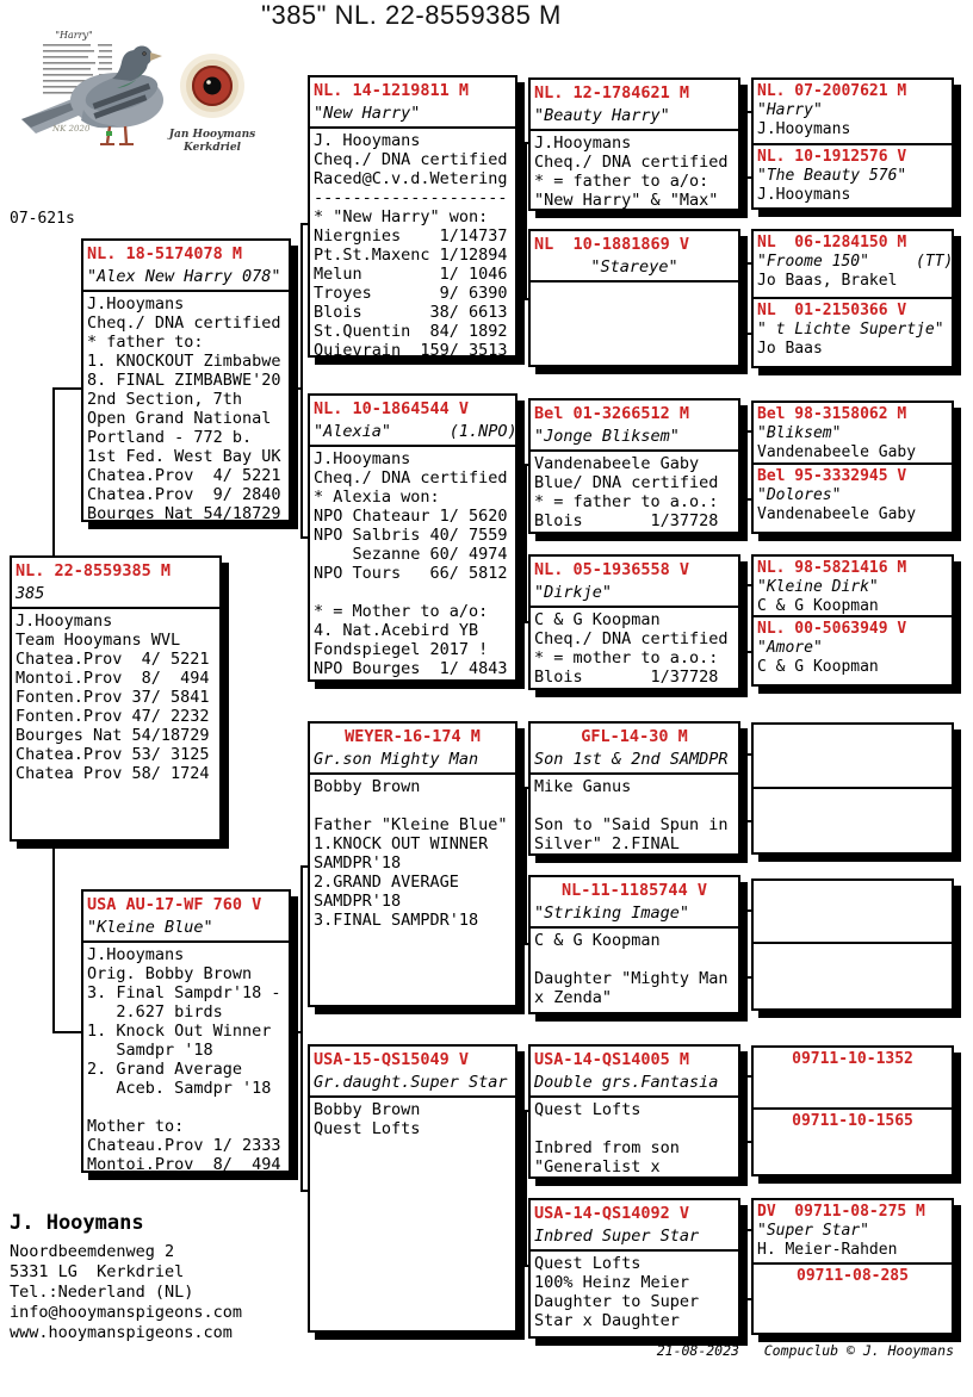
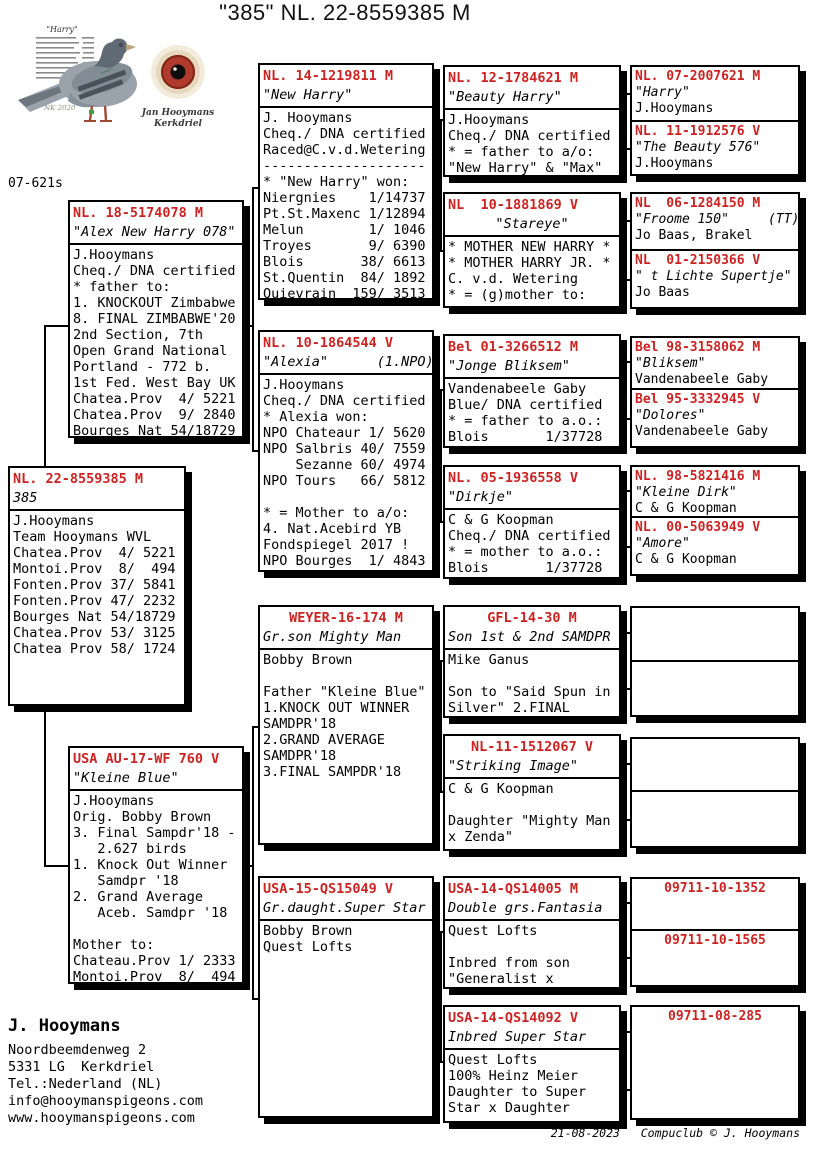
  "385" NL. 22-8559385 M
  "Harry"
  Jan Hooymans
  Kerkdriel
  NK 2020
  07-621s
  NL. 18-5174078 M
  "Alex New Harry 078"
  J.Hooymans
  Cheq./ DNA certified
  * father to:
  1. KNOCKOUT Zimbabwe
  8. FINAL ZIMBABWE'20
  2nd Section, 7th
  Open Grand National
  Portland - 772 b.
  1st Fed. West Bay UK
  Chatea.Prov 4/ 5221
  Chatea.Prov 9/ 2840
  Bourges Nat 54/18729
  NL. 22-8559385 M
  385
  J.Hooymans
  Team Hooymans WVL
  Chatea.Prov 4/ 5221
  Montoi.Prov 8/ 494
  Fonten.Prov 37/ 5841
  Fonten.Prov 47/ 2232
  Bourges Nat 54/18729
  Chatea.Prov 53/ 3125
  Chatea Prov 58/ 1724
  USA AU-17-WF 760 V
  "Kleine Blue"
  J.Hooymans
  Orig. Bobby Brown
  3. Final Sampdr'18 -
  2.627 birds
  1. Knock Out Winner
  Samdpr '18
  2. Grand Average
  Aceb. Samdpr '18
  Mother to:
  Chateau.Prov 1/ 2333
  Montoi.Prov 8/ 494
  NL. 14-1219811 M
  "New Harry"
  J. Hooymans
  Cheq./ DNA certified
  Raced@C.v.d.Wetering
  --------------------
  * "New Harry" won:
  Niergnies 1/14737
  Pt.St.Maxenc 1/12894
  Melun 1/ 1046
  Troyes 9/ 6390
  Blois 38/ 6613
  St.Quentin 84/ 1892
  Quievrain 159/ 3513
  NL. 10-1864544 V
  "Alexia" (1.NPO)
  J.Hooymans
  Cheq./ DNA certified
  * Alexia won:
  NPO Chateaur 1/ 5620
  NPO Salbris 40/ 7559
  Sezanne 60/ 4974
  NPO Tours 66/ 5812
  * = Mother to a/o:
  4. Nat.Acebird YB
  Fondspiegel 2017 !
  NPO Bourges 1/ 4843
  WEYER-16-174 M
  Gr.son Mighty Man
  Bobby Brown
  Father "Kleine Blue"
  1.KNOCK OUT WINNER
  SAMDPR'18
  2.GRAND AVERAGE
  SAMDPR'18
  3.FINAL SAMPDR'18
  USA-15-QS15049 V
  Gr.daught.Super Star
  Bobby Brown
  Quest Lofts
  NL. 12-1784621 M
  "Beauty Harry"
  J.Hooymans
  Cheq./ DNA certified
  * = father to a/o:
  "New Harry" & "Max"
  NL 10-1881869 V
  "Stareye"
+ * MOTHER NEW HARRY *
+ * MOTHER HARRY JR. *
+ C. v.d. Wetering
+ * = (g)mother to:
  Bel 01-3266512 M
  "Jonge Bliksem"
  Vandenabeele Gaby
  Blue/ DNA certified
  * = father to a.o.:
  Blois 1/37728
  NL. 05-1936558 V
  "Dirkje"
  C & G Koopman
  Cheq./ DNA certified
  * = mother to a.o.:
  Blois 1/37728
  GFL-14-30 M
  Son 1st & 2nd SAMDPR
  Mike Ganus
  Son to "Said Spun in
  Silver" 2.FINAL
- NL-11-1185744 V
+ NL-11-1512067 V
  "Striking Image"
  C & G Koopman
  Daughter "Mighty Man
  x Zenda"
  USA-14-QS14005 M
  Double grs.Fantasia
  Quest Lofts
  Inbred from son
  "Generalist x
  USA-14-QS14092 V
  Inbred Super Star
  Quest Lofts
  100% Heinz Meier
  Daughter to Super
  Star x Daughter
  NL. 07-2007621 M
  "Harry"
  J.Hooymans
- NL. 10-1912576 V
+ NL. 11-1912576 V
  "The Beauty 576"
  J.Hooymans
  NL 06-1284150 M
  "Froome 150" (TT)
  Jo Baas, Brakel
  NL 01-2150366 V
  " t Lichte Supertje"
  Jo Baas
  Bel 98-3158062 M
  "Bliksem"
  Vandenabeele Gaby
  Bel 95-3332945 V
  "Dolores"
  Vandenabeele Gaby
  NL. 98-5821416 M
  "Kleine Dirk"
  C & G Koopman
  NL. 00-5063949 V
  "Amore"
  C & G Koopman
  09711-10-1352
  09711-10-1565
- DV 09711-08-275 M
- "Super Star"
- H. Meier-Rahden
  09711-08-285
  J. Hooymans
  Noordbeemdenweg 2
  5331 LG Kerkdriel
  Tel.:Nederland (NL)
  info@hooymanspigeons.com
  www.hooymanspigeons.com
  21-08-2023 Compuclub © J. Hooymans
